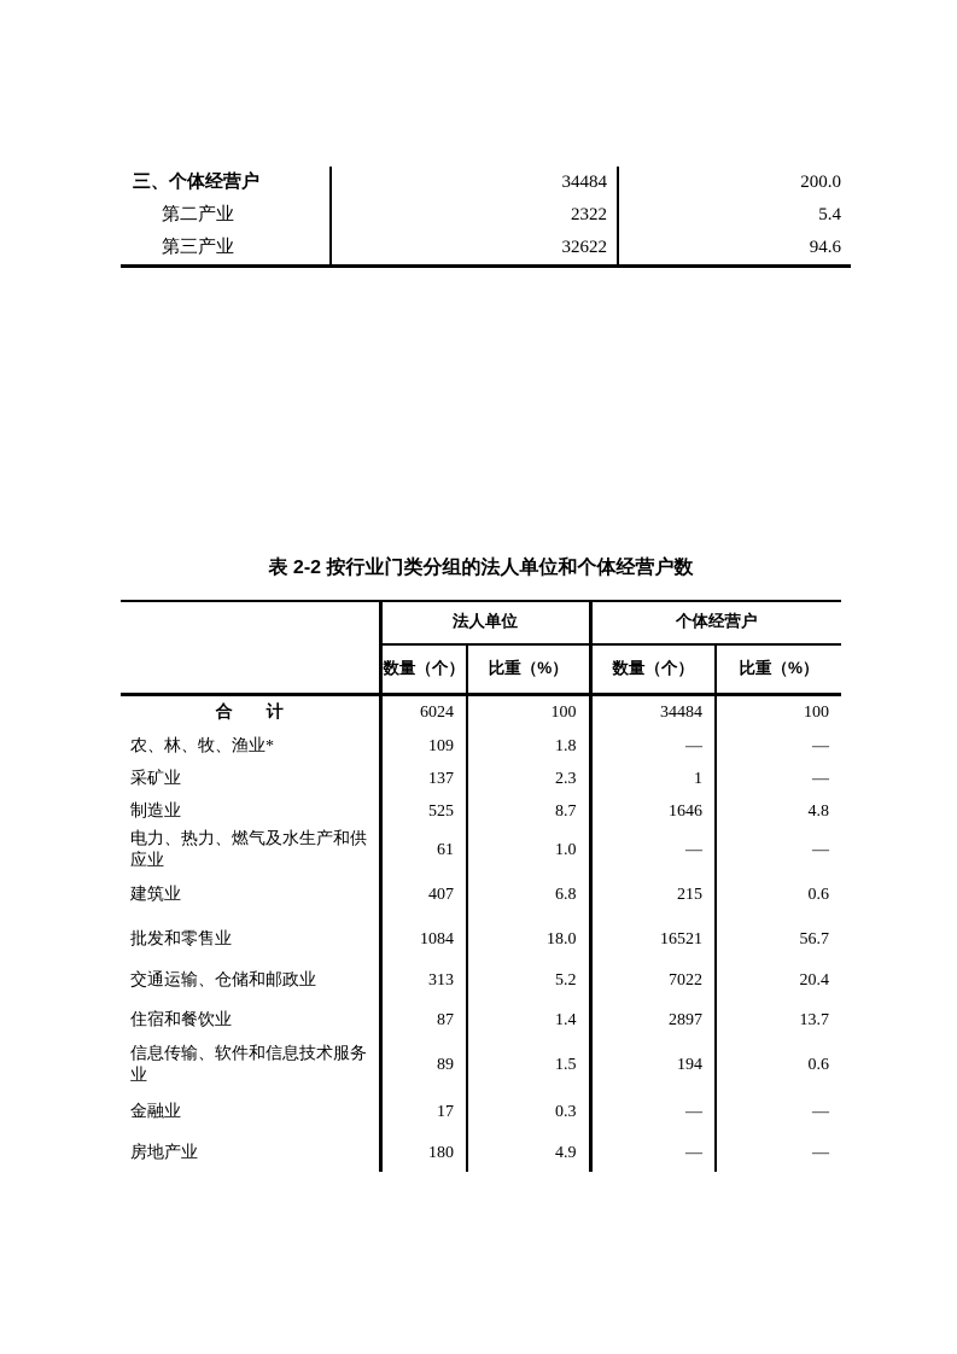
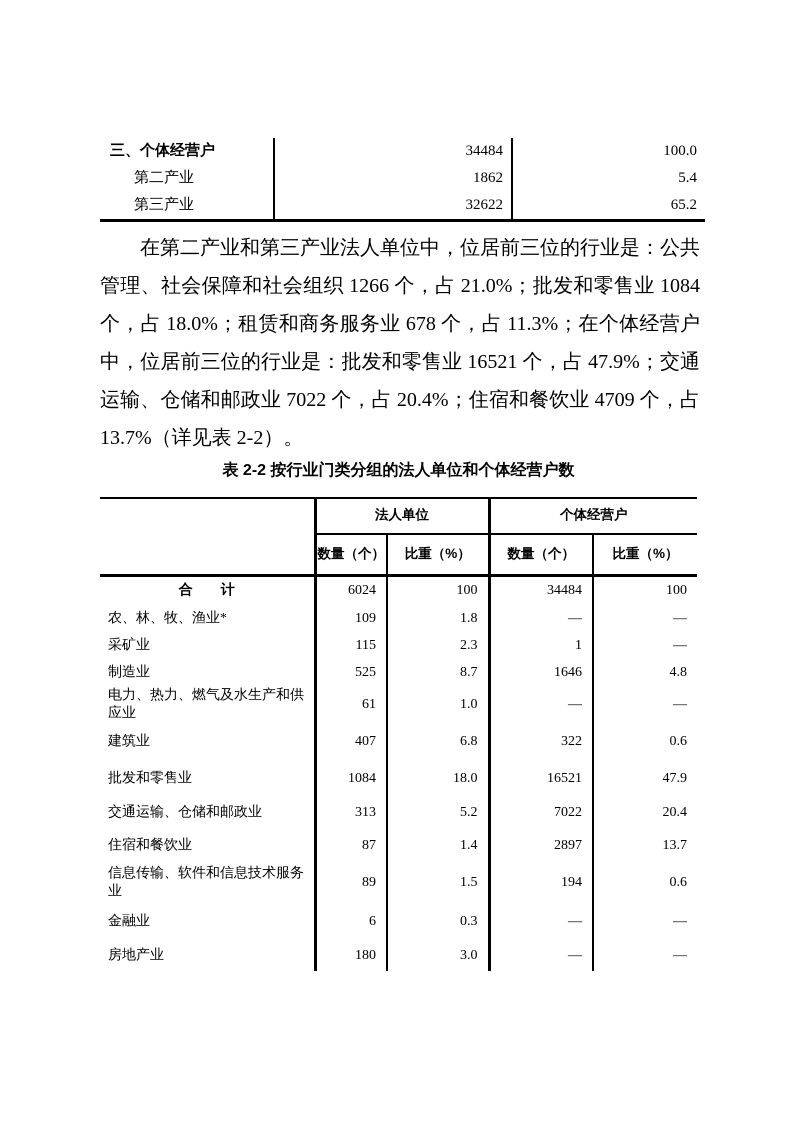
- 三、个体经营户	34484	200.0
+ 三、个体经营户	34484	100.0
- 第二产业	2322	5.4
+ 第二产业	1862	5.4
- 第三产业	32622	94.6
+ 第三产业	32622	65.2
+ 在第二产业和第三产业法人单位中，位居前三位的行业是：公共管理、社会保障和社会组织 1266 个，占 21.0%；批发和零售业 1084 个，占 18.0%；租赁和商务服务业 678 个，占 11.3%；在个体经营户中，位居前三位的行业是：批发和零售业 16521 个，占 47.9%；交通运输、仓储和邮政业 7022 个，占 20.4%；住宿和餐饮业 4709 个，占 13.7%（详见表 2-2）。
  表 2-2 按行业门类分组的法人单位和个体经营户数
  	法人单位	个体经营户
  数量（个）	比重（%）	数量（个）	比重（%）
  合 计	6024	100	34484	100
  农、林、牧、渔业*	109	1.8	—	—
- 采矿业	137	2.3	1	—
+ 采矿业	115	2.3	1	—
  制造业	525	8.7	1646	4.8
  电力、热力、燃气及水生产和供应业	61	1.0	—	—
- 建筑业	407	6.8	215	0.6
+ 建筑业	407	6.8	322	0.6
- 批发和零售业	1084	18.0	16521	56.7
+ 批发和零售业	1084	18.0	16521	47.9
  交通运输、仓储和邮政业	313	5.2	7022	20.4
  住宿和餐饮业	87	1.4	2897	13.7
  信息传输、软件和信息技术服务业	89	1.5	194	0.6
- 金融业	17	0.3	—	—
+ 金融业	6	0.3	—	—
- 房地产业	180	4.9	—	—
+ 房地产业	180	3.0	—	—
